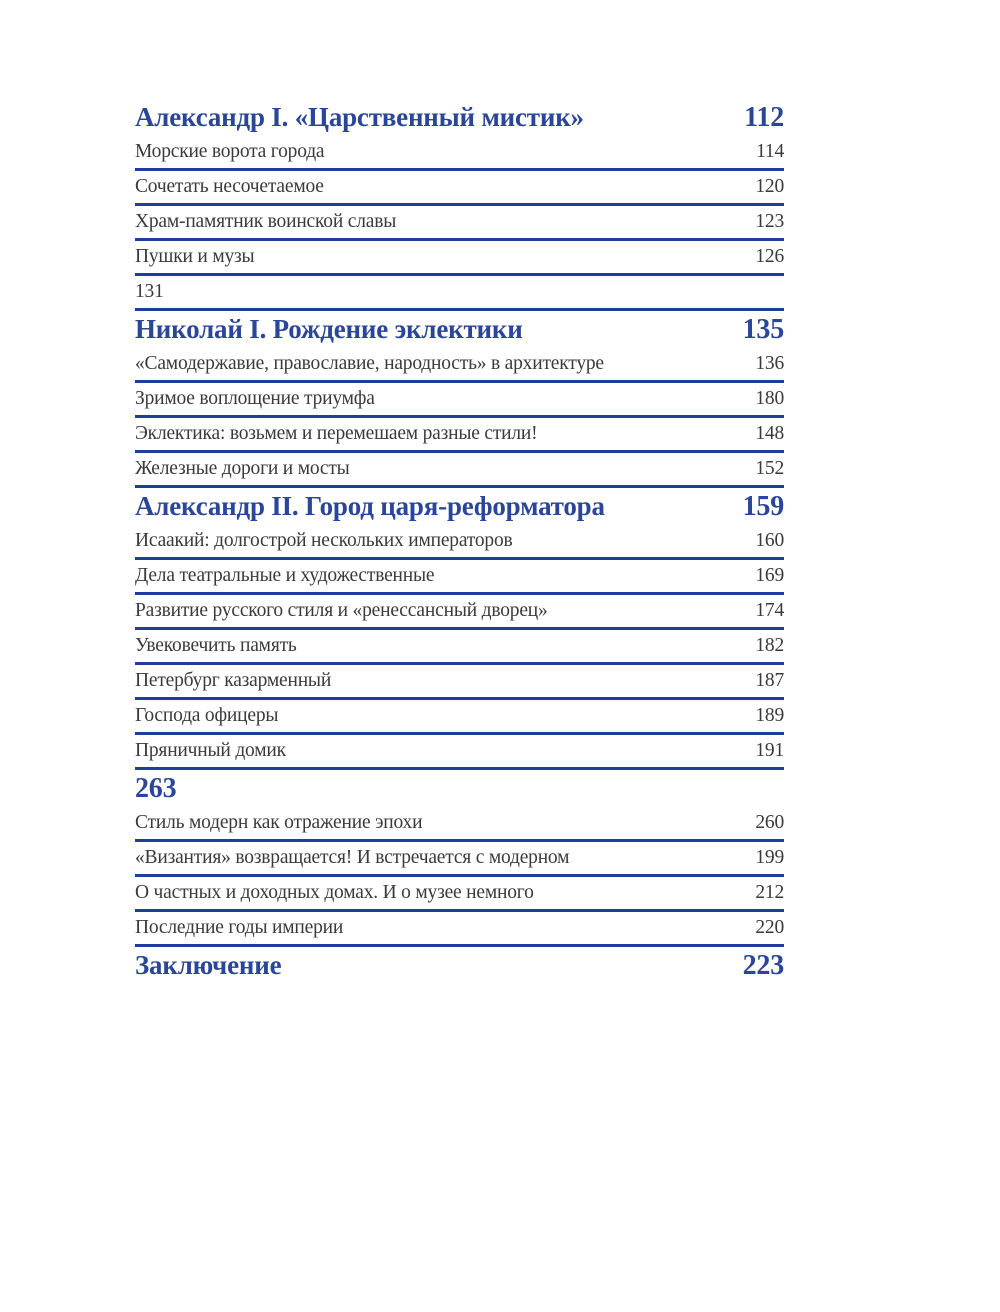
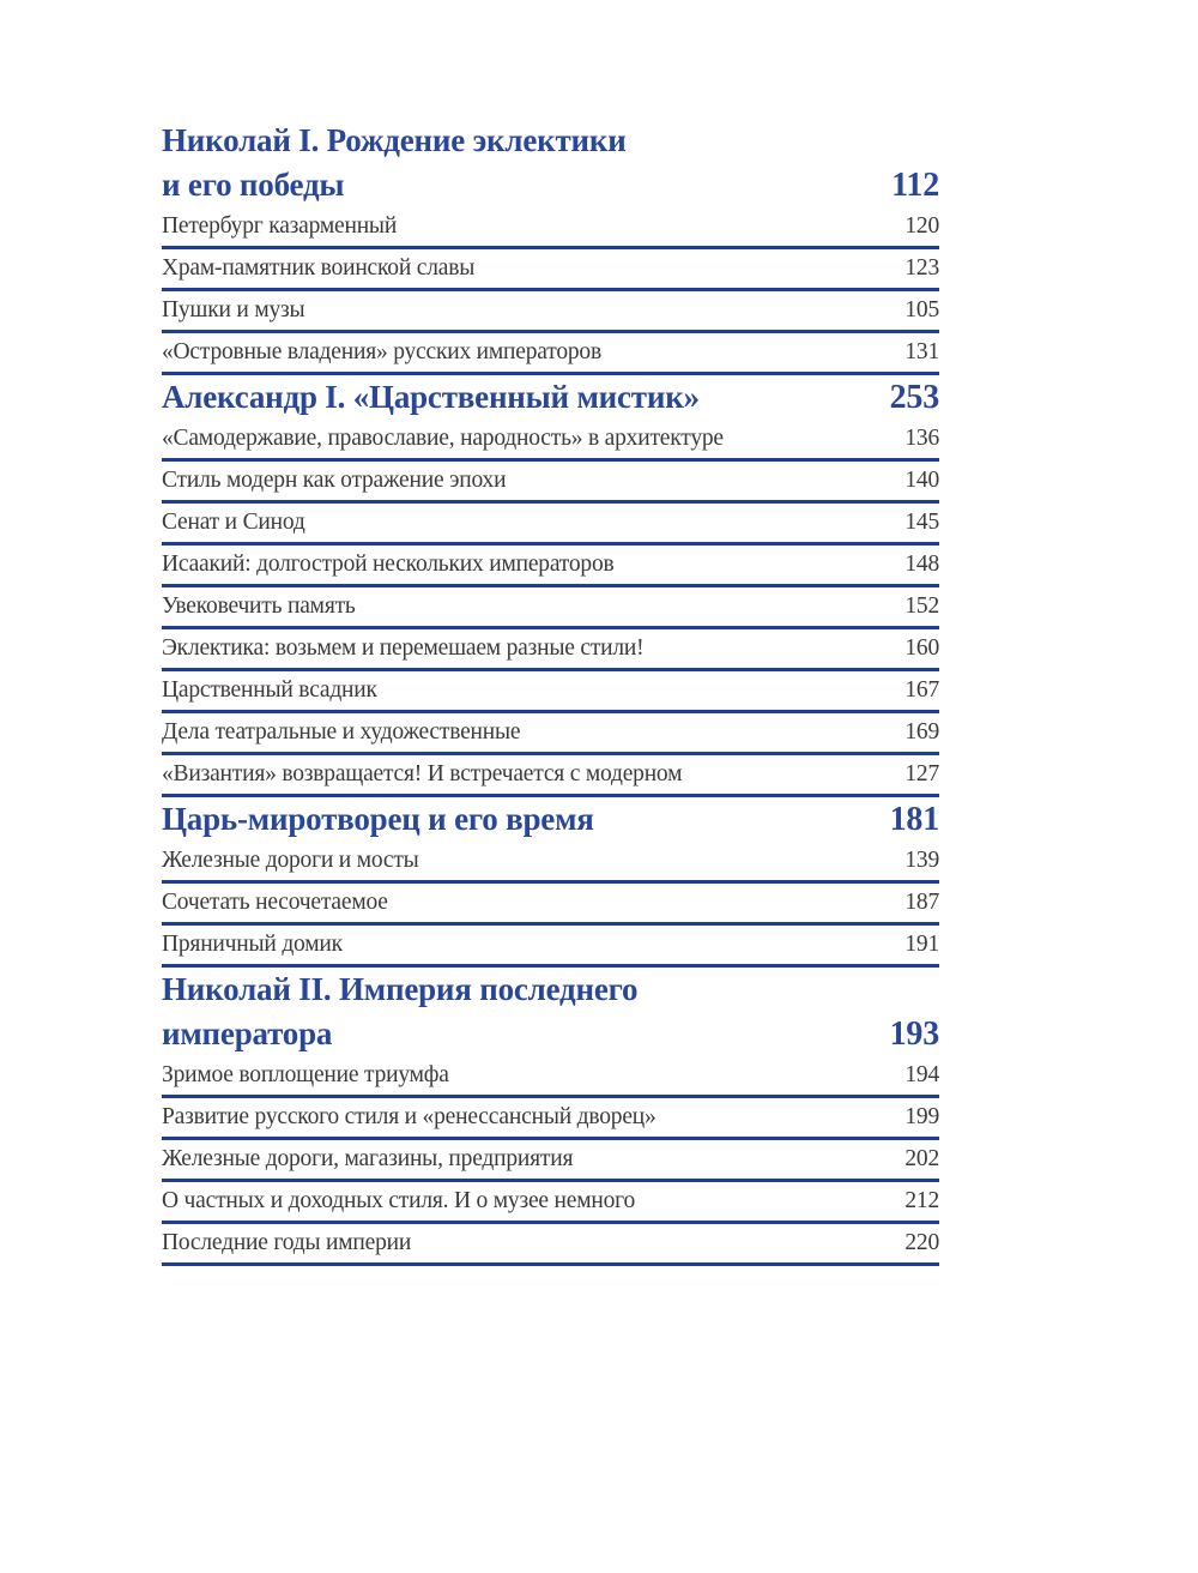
- Александр I. «Царственный мистик»
+ Николай I. Рождение эклектики
+ и его победы
  112
- Морские ворота города
- 114
- Сочетать несочетаемое
+ Петербург казарменный
  120
  Храм-памятник воинской славы
  123
  Пушки и музы
- 126
+ 105
+ «Островные владения» русских императоров
  131
- Николай I. Рождение эклектики
+ Александр I. «Царственный мистик»
- 135
+ 253
  «Самодержавие, православие, народность» в архитектуре
  136
- Зримое воплощение триумфа
+ Стиль модерн как отражение эпохи
- 180
+ 140
+ Сенат и Синод
+ 145
- Эклектика: возьмем и перемешаем разные стили!
+ Исаакий: долгострой нескольких императоров
  148
- Железные дороги и мосты
+ Увековечить память
  152
- Александр II. Город царя-реформатора
- 159
- Исаакий: долгострой нескольких императоров
+ Эклектика: возьмем и перемешаем разные стили!
  160
+ Царственный всадник
+ 167
  Дела театральные и художественные
  169
- Развитие русского стиля и «ренессансный дворец»
+ «Византия» возвращается! И встречается с модерном
- 174
+ 127
+ Царь-миротворец и его время
+ 181
- Увековечить память
+ Железные дороги и мосты
- 182
+ 139
- Петербург казарменный
+ Сочетать несочетаемое
  187
- Господа офицеры
- 189
  Пряничный домик
  191
+ Николай II. Империя последнего
+ императора
- 263
+ 193
- Стиль модерн как отражение эпохи
+ Зримое воплощение триумфа
- 260
+ 194
- «Византия» возвращается! И встречается с модерном
+ Развитие русского стиля и «ренессансный дворец»
  199
+ Железные дороги, магазины, предприятия
+ 202
- О частных и доходных домах. И о музее немного
+ О частных и доходных стиля. И о музее немного
  212
  Последние годы империи
  220
- Заключение
- 223
